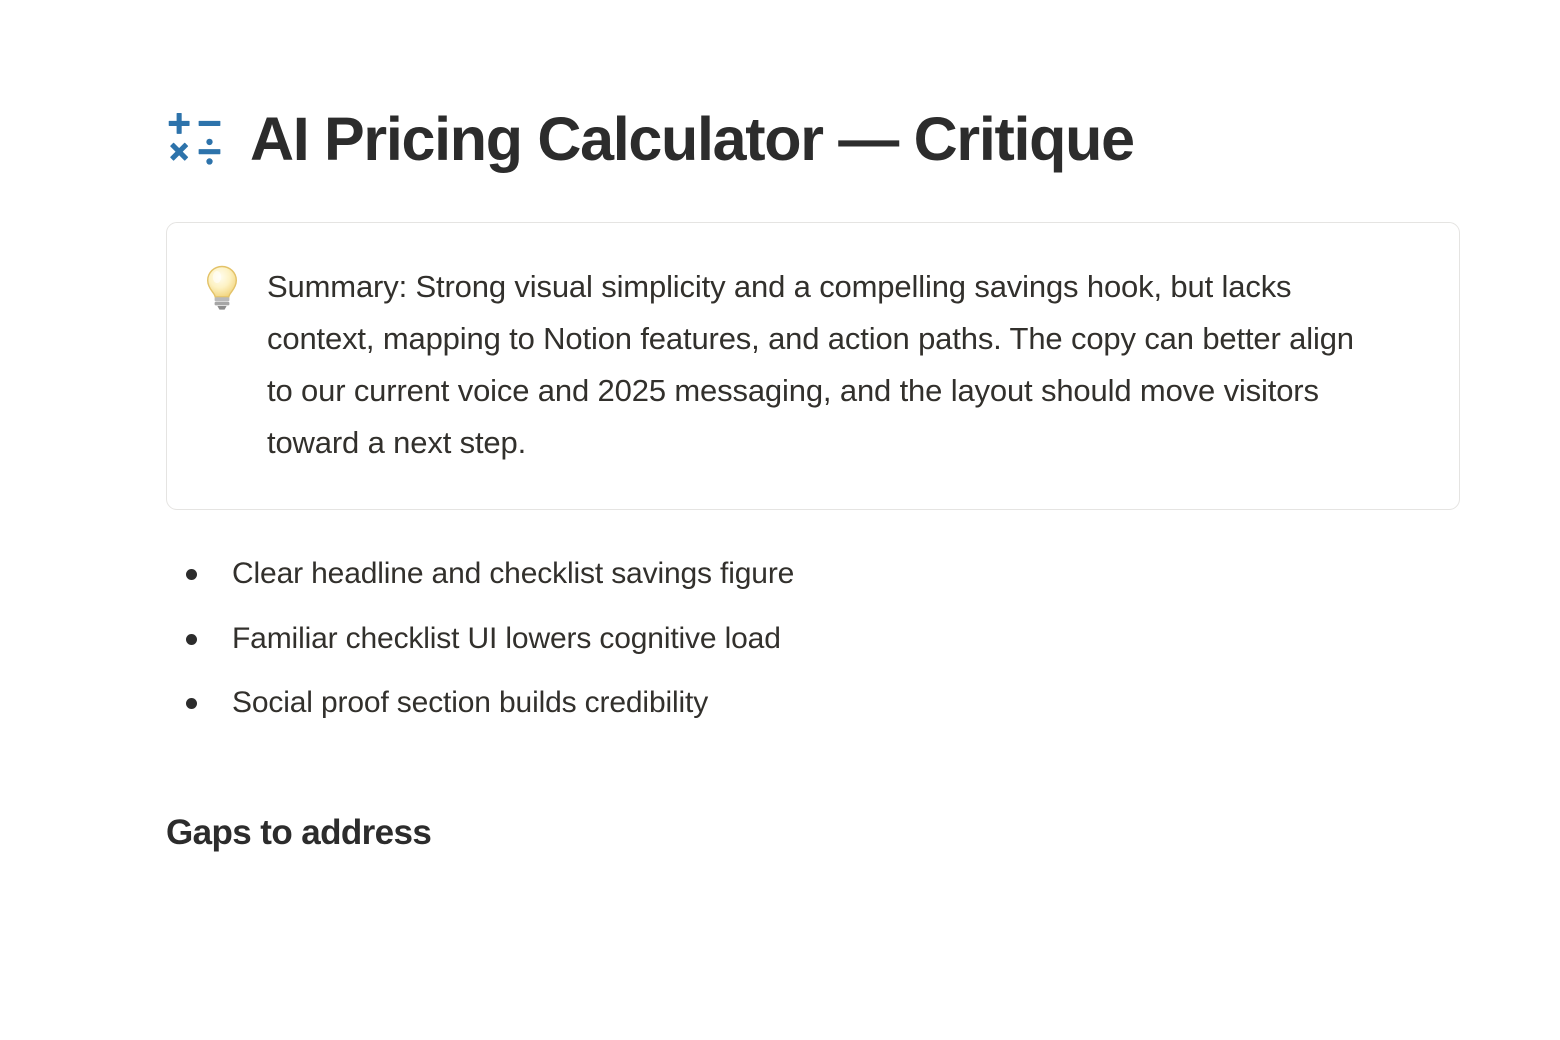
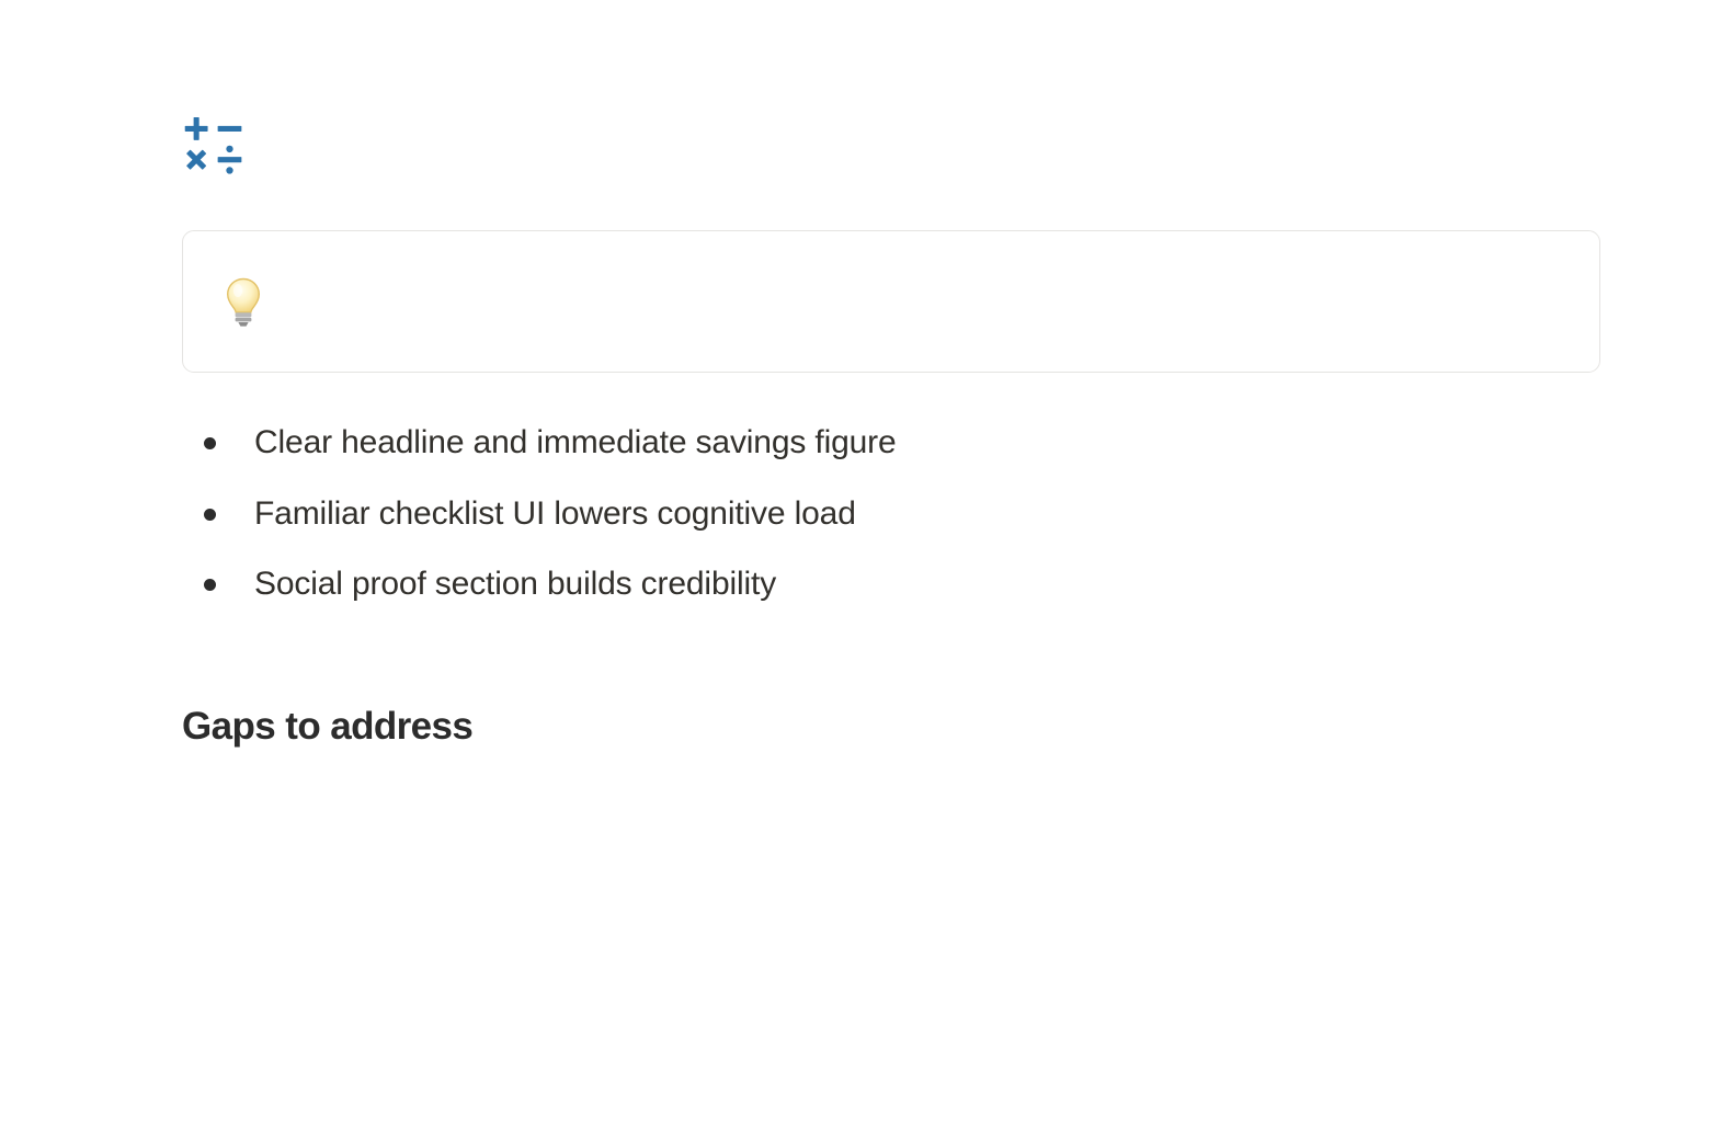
- AI Pricing Calculator — Critique
- Summary: Strong visual simplicity and a compelling savings hook, but lacks context, mapping to Notion features, and action paths. The copy can better align to our current voice and 2025 messaging, and the layout should move visitors toward a next step.
- Clear headline and checklist savings figure
+ Clear headline and immediate savings figure
  Familiar checklist UI lowers cognitive load
  Social proof section builds credibility
  Gaps to address
